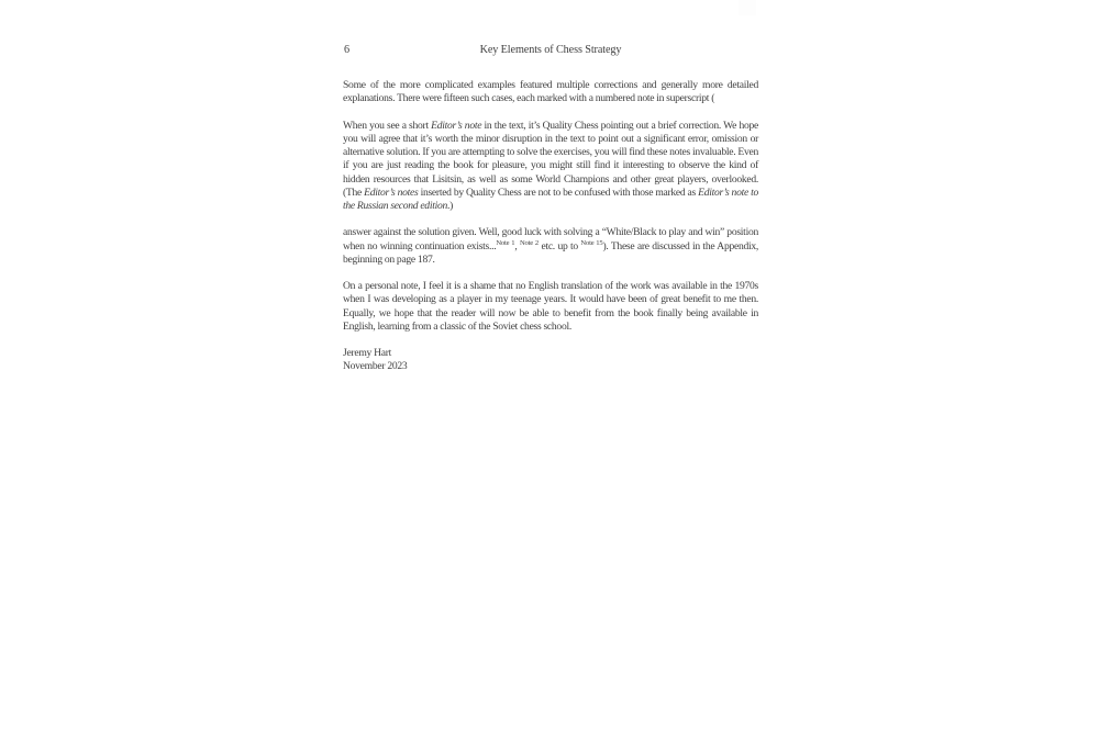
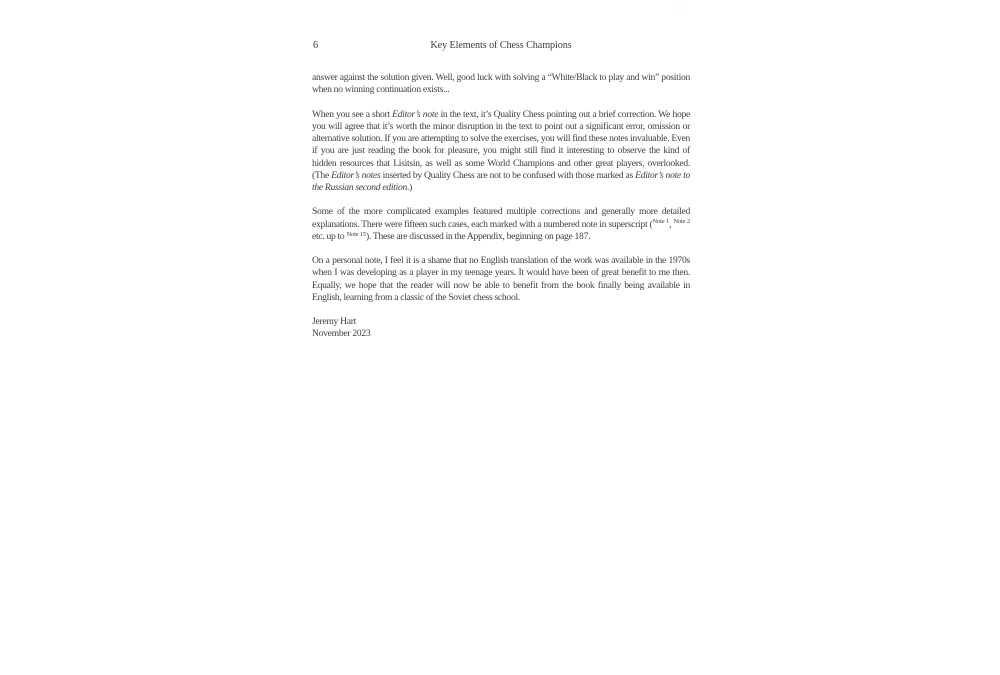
  6
- Key Elements of Chess Strategy
+ Key Elements of Chess Champions
- Some of the more complicated examples featured multiple corrections and generally more detailed explanations. There were fifteen such cases, each marked with a numbered note in superscript (
+ answer against the solution given. Well, good luck with solving a “White/Black to play and win” position when no winning continuation exists...
  When you see a short Editor’s note in the text, it’s Quality Chess pointing out a brief correction. We hope you will agree that it’s worth the minor disruption in the text to point out a significant error, omission or alternative solution. If you are attempting to solve the exercises, you will find these notes invaluable. Even if you are just reading the book for pleasure, you might still find it interesting to observe the kind of hidden resources that Lisitsin, as well as some World Champions and other great players, overlooked. (The Editor’s notes inserted by Quality Chess are not to be confused with those marked as Editor’s note to the Russian second edition.)
- answer against the solution given. Well, good luck with solving a “White/Black to play and win” position when no winning continuation exists... , etc. up to ). These are discussed in the Appendix, beginning on page 187.
+ Some of the more complicated examples featured multiple corrections and generally more detailed explanations. There were fifteen such cases, each marked with a numbered note in superscript ( , etc. up to ). These are discussed in the Appendix, beginning on page 187.
  On a personal note, I feel it is a shame that no English translation of the work was available in the 1970s when I was developing as a player in my teenage years. It would have been of great benefit to me then. Equally, we hope that the reader will now be able to benefit from the book finally being available in English, learning from a classic of the Soviet chess school.
  Jeremy Hart
  November 2023
